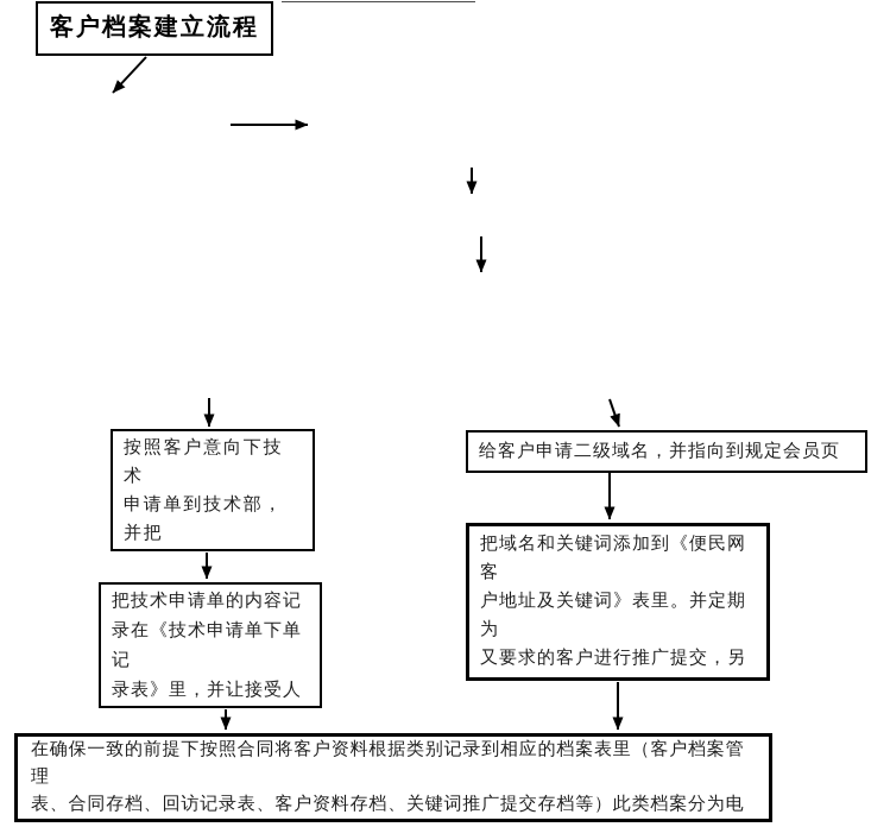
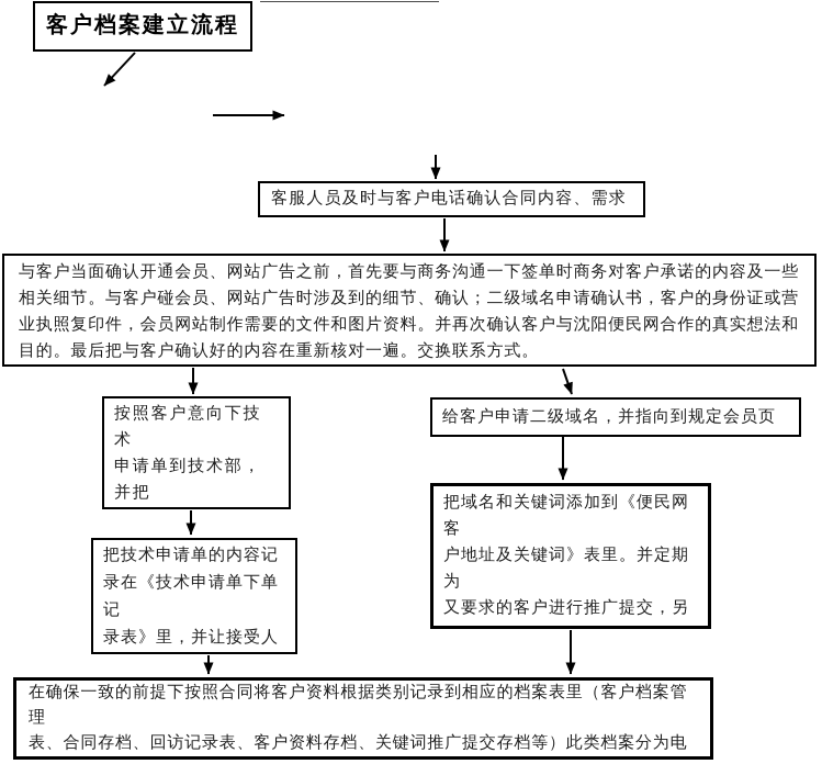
  客户档案建立流程
+ 客服人员及时与客户电话确认合同内容、需求
+ 与客户当面确认开通会员、网站广告之前，首先要与商务沟通一下签单时商务对客户承诺的内容及一些
+ 相关细节。与客户碰会员、网站广告时涉及到的细节、确认；二级域名申请确认书，客户的身份证或营
+ 业执照复印件，会员网站制作需要的文件和图片资料。并再次确认客户与沈阳便民网合作的真实想法和
+ 目的。最后把与客户确认好的内容在重新核对一遍。交换联系方式。
  按照客户意向下技术
  申请单到技术部，并把
  给客户申请二级域名，并指向到规定会员页
  把技术申请单的内容记
  录在《技术申请单下单记
  录表》里，并让接受人
  把域名和关键词添加到《便民网客
  户地址及关键词》表里。并定期为
  又要求的客户进行推广提交，另
  在确保一致的前提下按照合同将客户资料根据类别记录到相应的档案表里（客户档案管理
  表、合同存档、回访记录表、客户资料存档、关键词推广提交存档等）此类档案分为电
